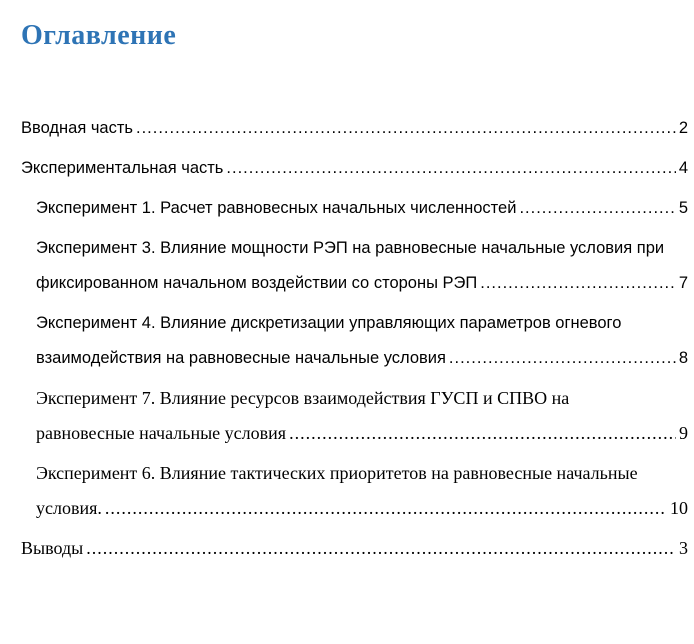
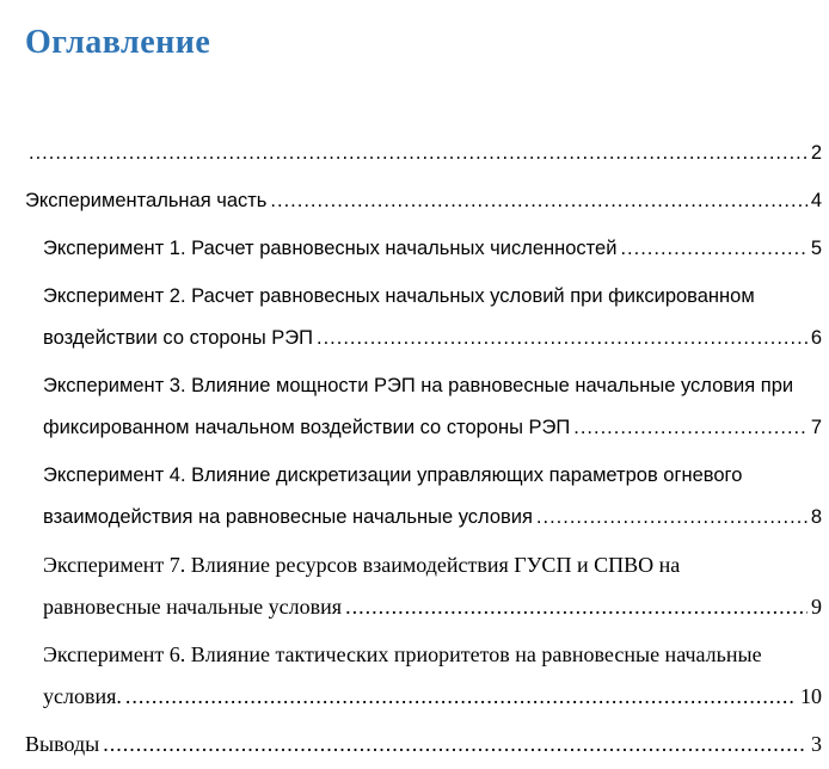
  Оглавление
- Вводная часть
  2
  Экспериментальная часть
  4
  Эксперимент 1. Расчет равновесных начальных численностей
  5
+ Эксперимент 2. Расчет равновесных начальных условий при фиксированном
+ воздействии со стороны РЭП
+ 6
  Эксперимент 3. Влияние мощности РЭП на равновесные начальные условия при
  фиксированном начальном воздействии со стороны РЭП
  7
  Эксперимент 4. Влияние дискретизации управляющих параметров огневого
  взаимодействия на равновесные начальные условия
  8
  Эксперимент 7. Влияние ресурсов взаимодействия ГУСП и СПВО на
  равновесные начальные условия
  9
  Эксперимент 6. Влияние тактических приоритетов на равновесные начальные
  условия.
  10
  Выводы
  3
